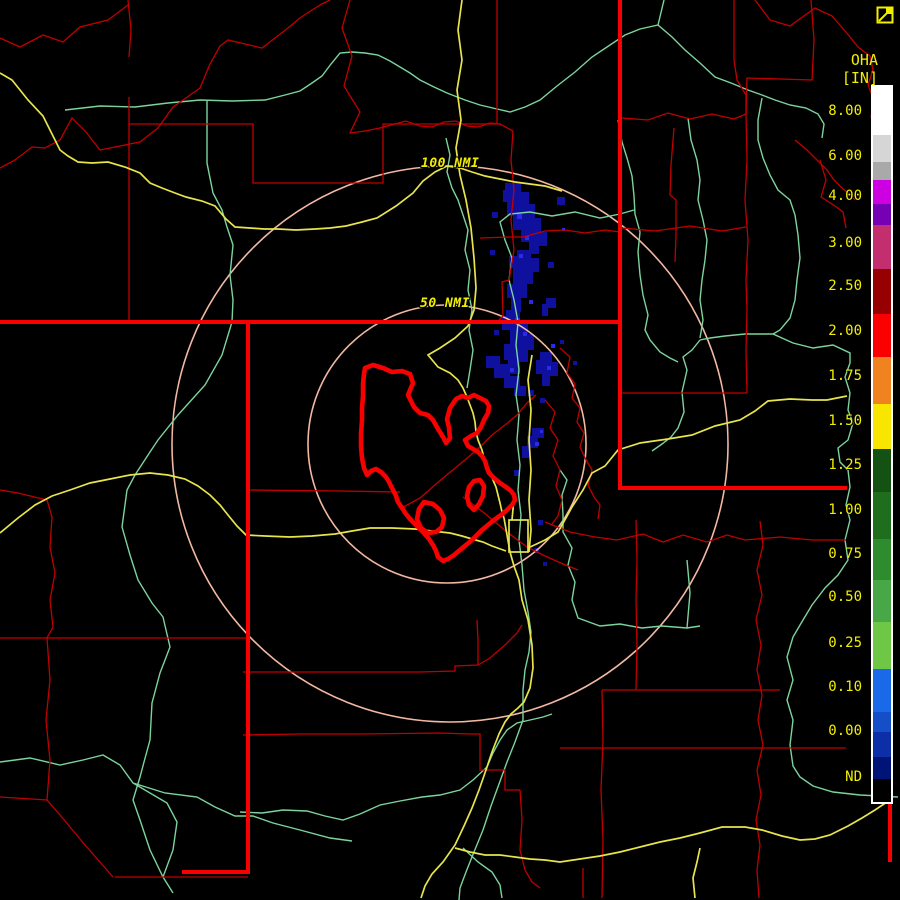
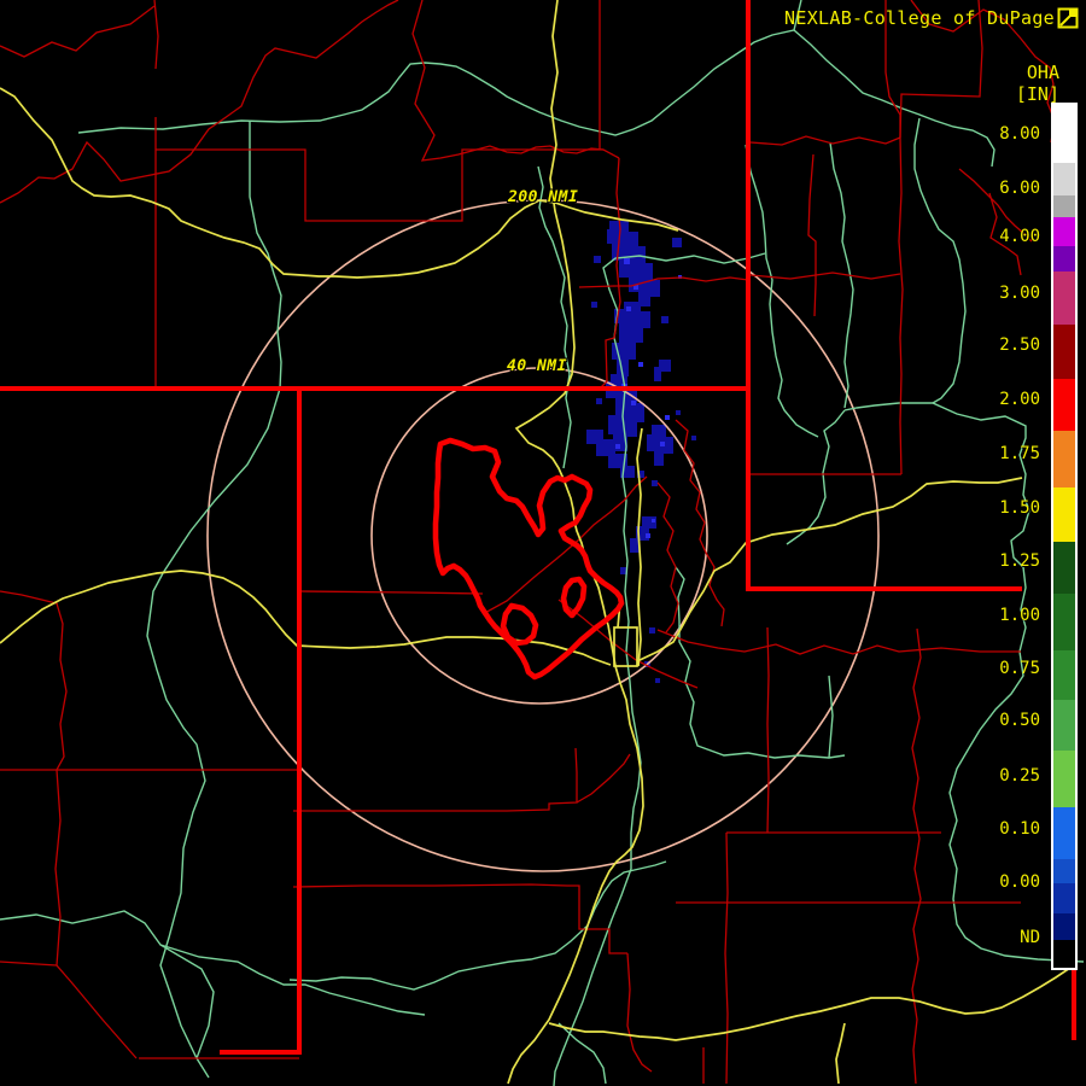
+ NEXLAB-College of DuPage
  OHA
  [IN]
- 100 NMI
+ 200 NMI
- 50 NMI
+ 40 NMI
  8.00
  6.00
  4.00
  3.00
  2.50
  2.00
  1.75
  1.50
  1.25
  1.00
  0.75
  0.50
  0.25
  0.10
  0.00
  ND
